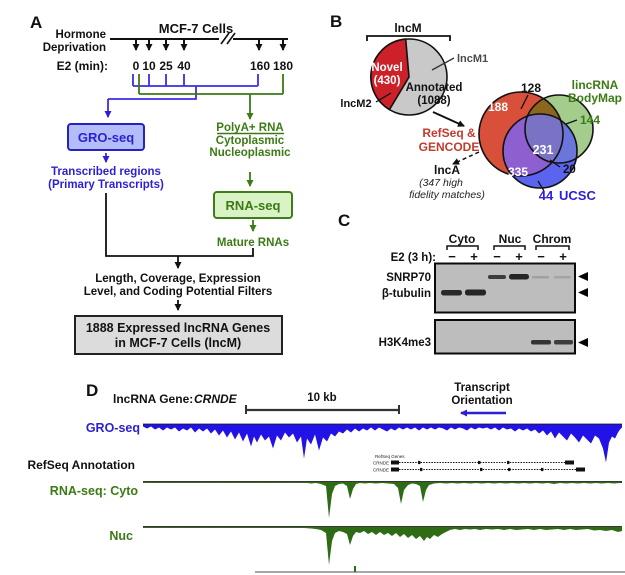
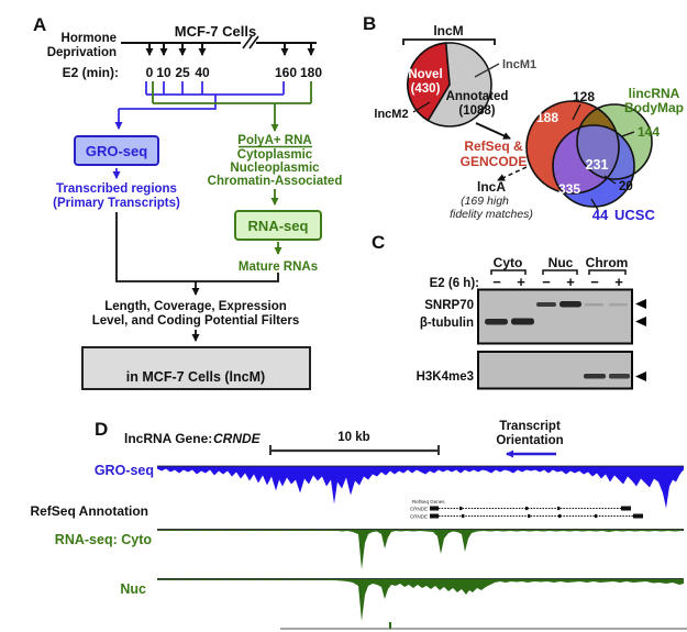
  A
  Hormone
  Deprivation
  MCF-7 Cells
  E2 (min):
  0
  10
  25
  40
  160
  180
  GRO-seq
  Transcribed regions
  (Primary Transcripts)
  PolyA+ RNA
  Cytoplasmic
  Nucleoplasmic
+ Chromatin-Associated
  RNA-seq
  Mature RNAs
  Length, Coverage, Expression
  Level, and Coding Potential Filters
- 1888 Expressed lncRNA Genes
  in MCF-7 Cells (lncM)
  B
  lncM
  Novel
  (430)
  Annotated
  (1088)
  lncM1
  lncM2
  188
  231
  335
  128
  144
  20
  44
  UCSC
  lincRNA
  BodyMap
  RefSeq &
  GENCODE
  lncA
- (347 high
+ (169 high
  fidelity matches)
  C
  Cyto
  Nuc
  Chrom
- E2 (3 h):
+ E2 (6 h):
  −
  +
  −
  +
  −
  +
  SNRP70
  β-tubulin
  H3K4me3
  D
  lncRNA Gene:
  CRNDE
  10 kb
  Transcript
  Orientation
  GRO-seq
  RefSeq Annotation
  RNA-seq: Cyto
  Nuc
